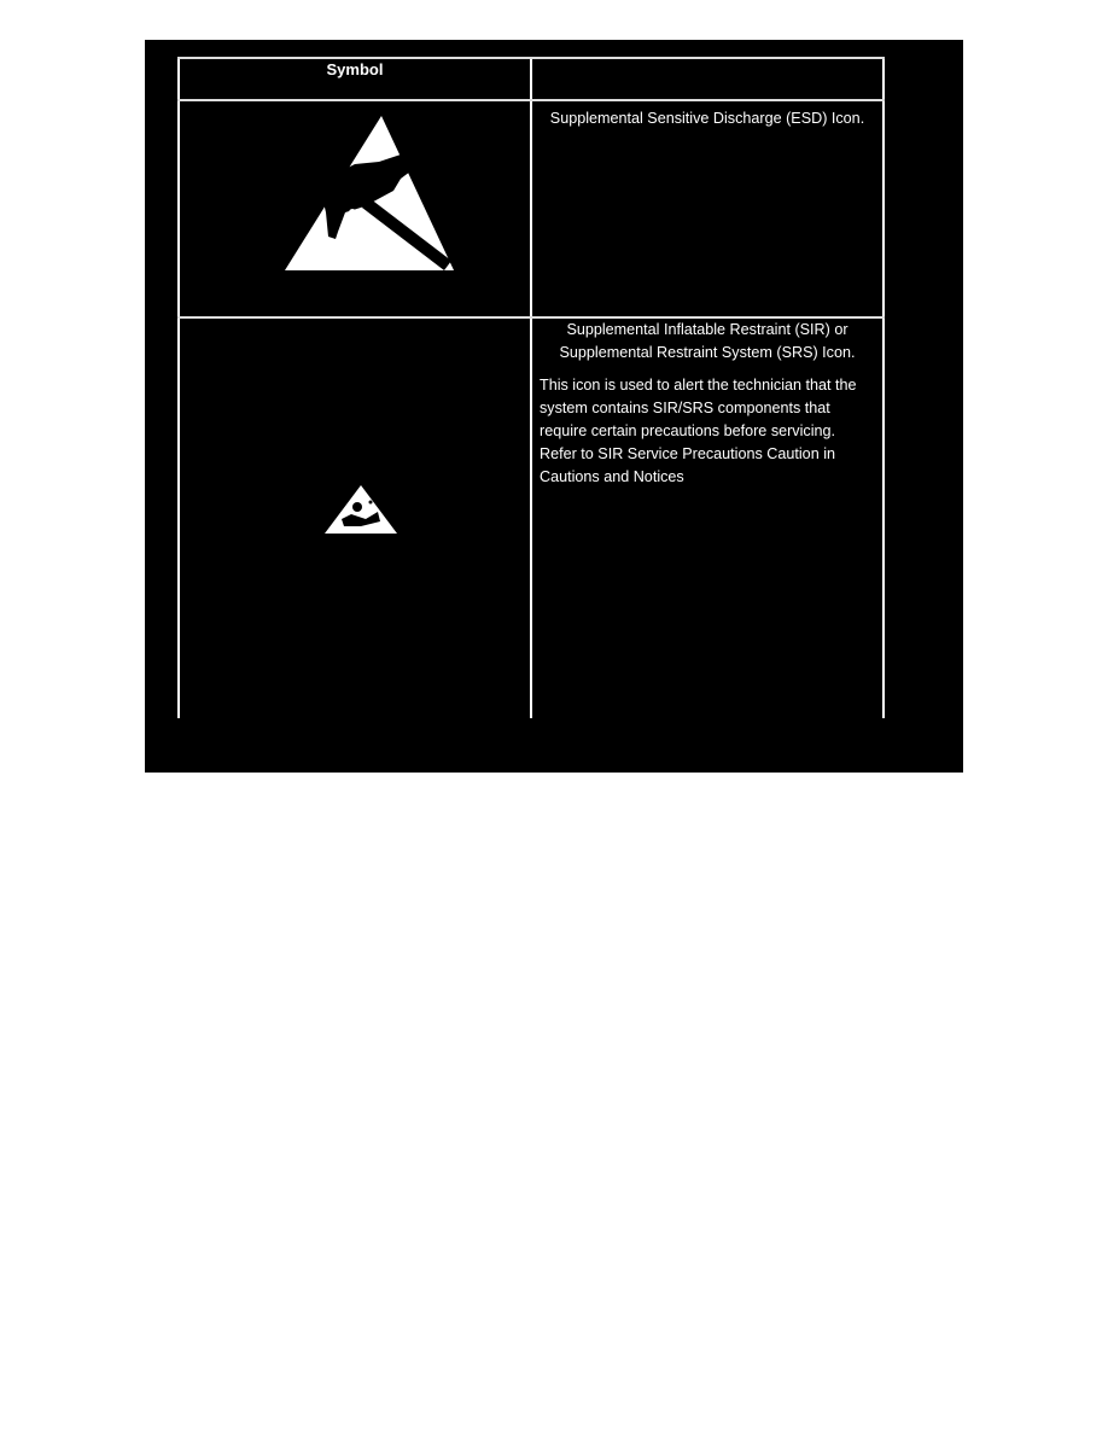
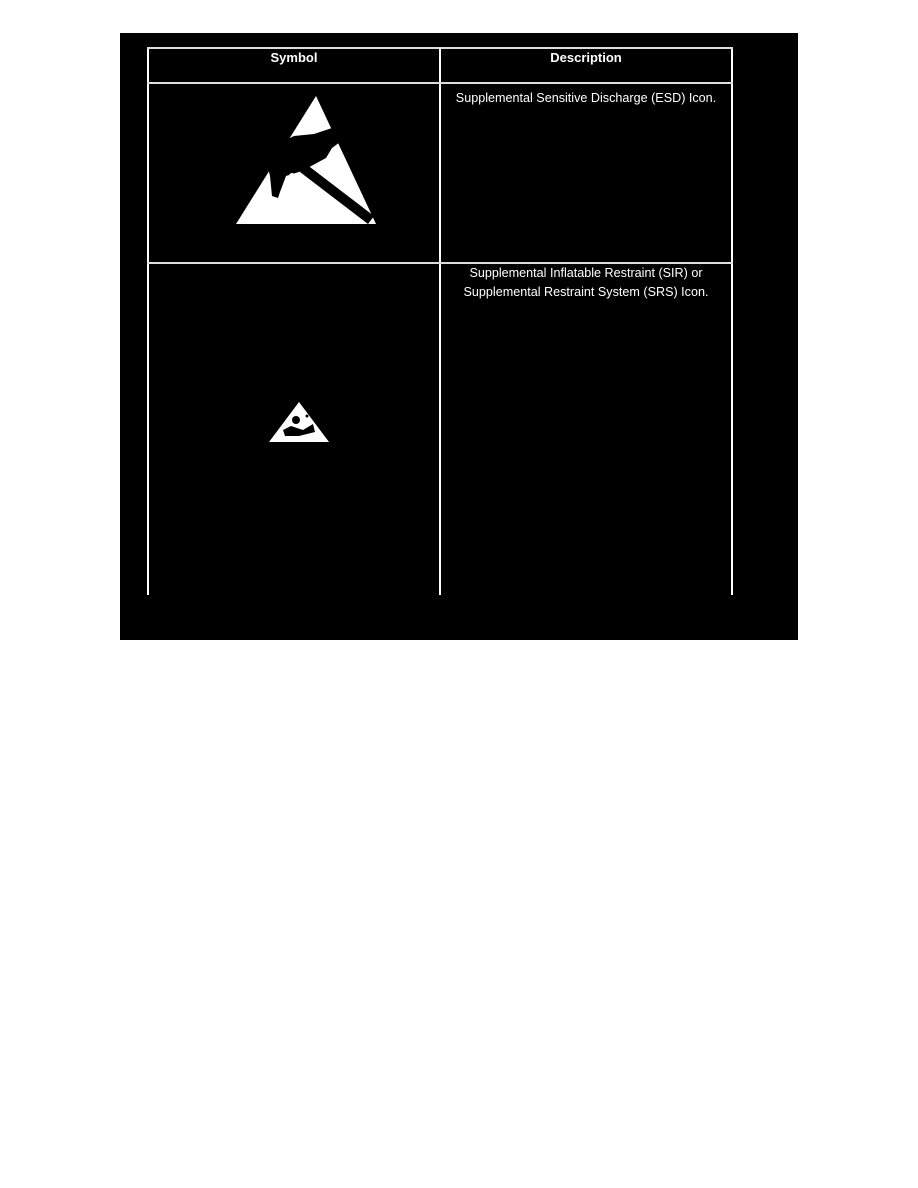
  Symbol
+ Description
  Supplemental Sensitive Discharge (ESD) Icon.
  Supplemental Inflatable Restraint (SIR) or Supplemental Restraint System (SRS) Icon.
- This icon is used to alert the technician that the system contains SIR/SRS components that require certain precautions before servicing. Refer to SIR Service Precautions Caution in Cautions and Notices
